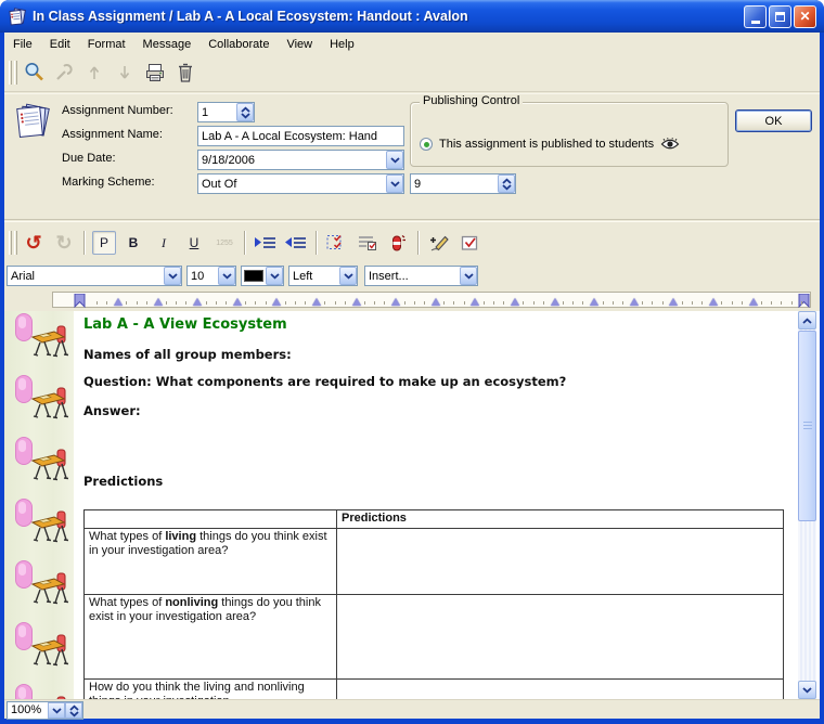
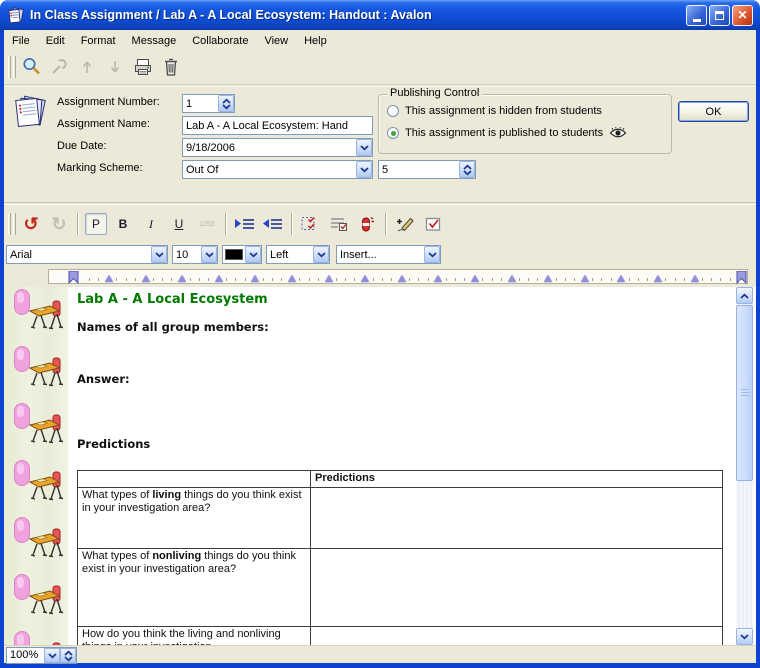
  In Class Assignment / Lab A - A Local Ecosystem: Handout : Avalon
  ✕
  File
  Edit
  Format
  Message
  Collaborate
  View
  Help
  Assignment Number:
  1
  Assignment Name:
  Lab A - A Local Ecosystem: Hand
  Due Date:
  9/18/2006
  Marking Scheme:
  Out Of
- 9
+ 5
  Publishing Control
+ This assignment is hidden from students
  This assignment is published to students
  OK
  ↺
  ↻
  P
  B
  I
  U
  Arial
  10
  Left
  Insert...
- Lab A - A View Ecosystem
+ Lab A - A Local Ecosystem
  Names of all group members:
- Question: What components are required to make up an ecosystem?
  Answer:
  Predictions
  	Predictions
  What types of living things do you think exist in your investigation area?
  What types of nonliving things do you think exist in your investigation area?
  100%
